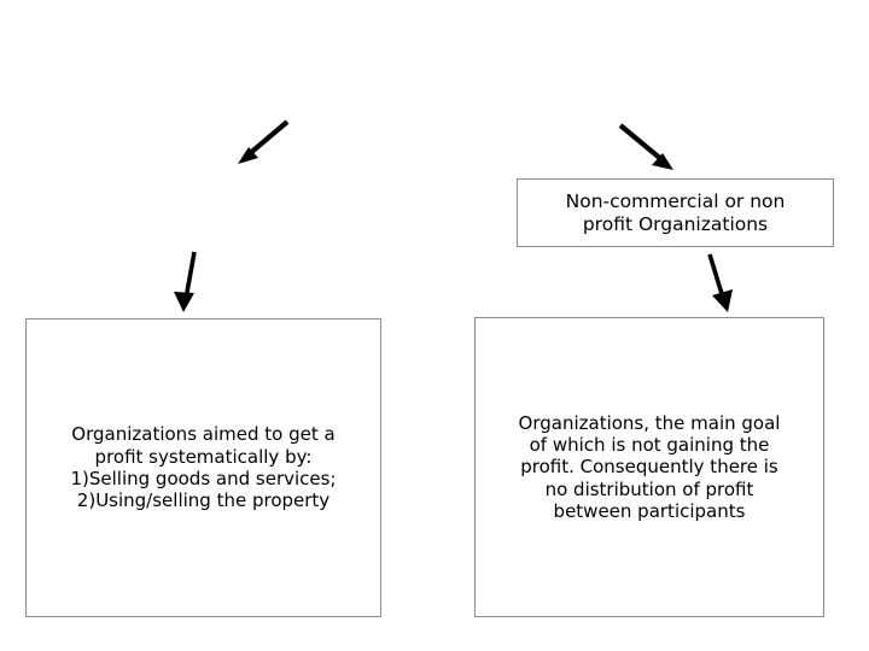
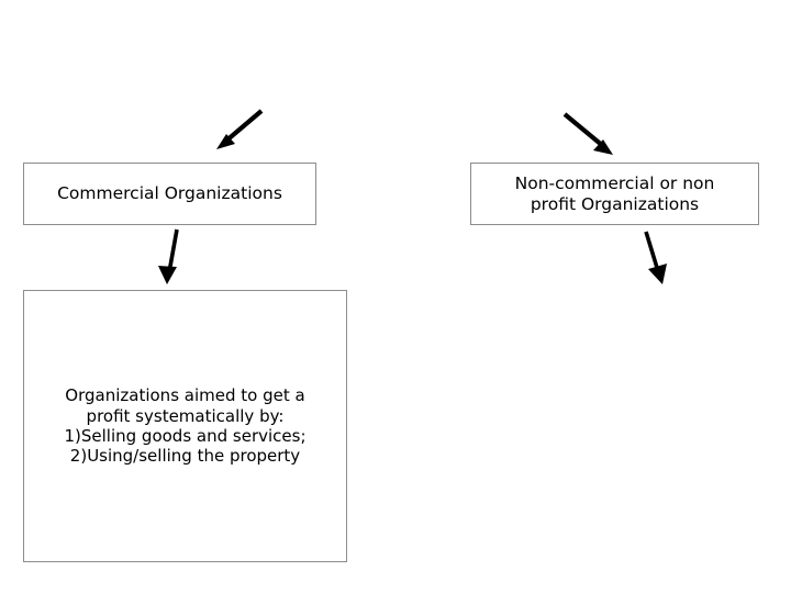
+ Commercial Organizations
  Non-commercial or non
  profit Organizations
  Organizations aimed to get a
  profit systematically by:
  1)Selling goods and services;
  2)Using/selling the property
- Organizations, the main goal
- of which is not gaining the
- profit. Consequently there is
- no distribution of profit
- between participants
